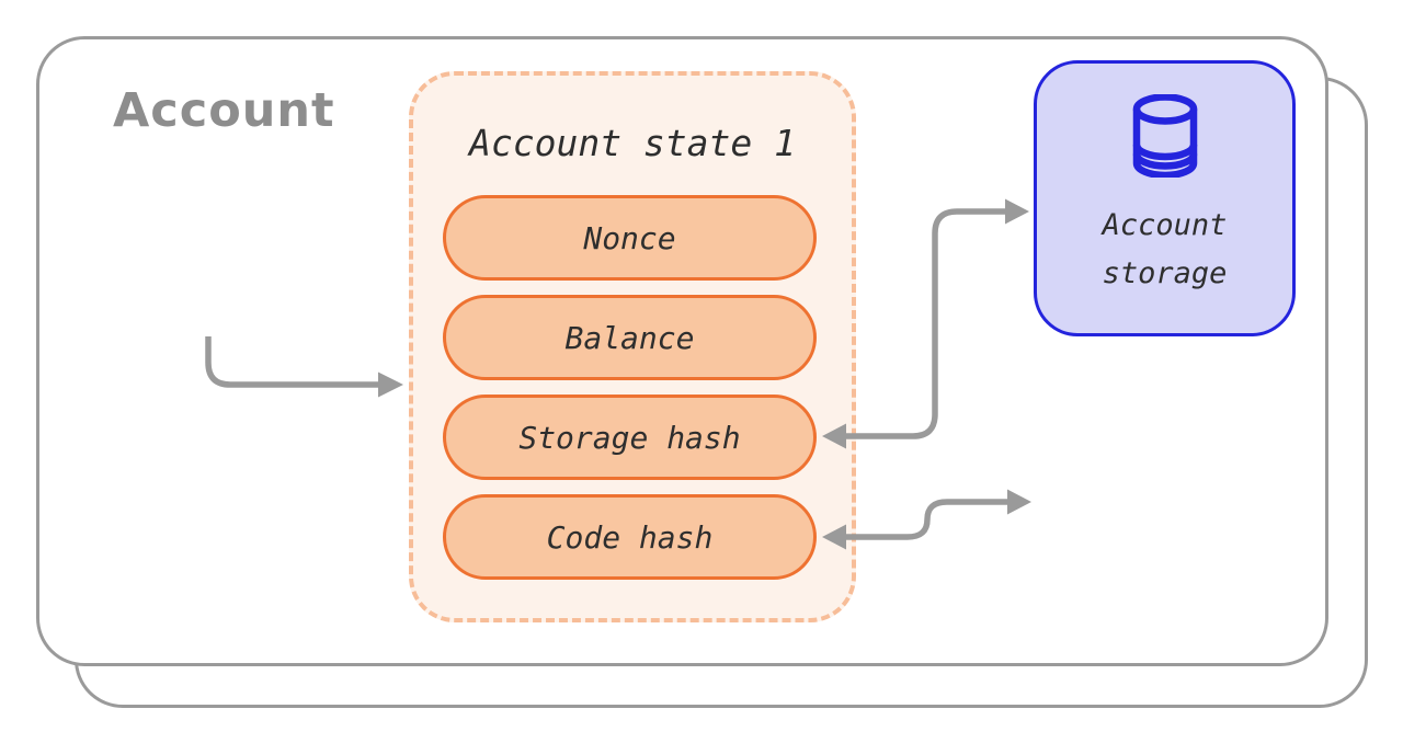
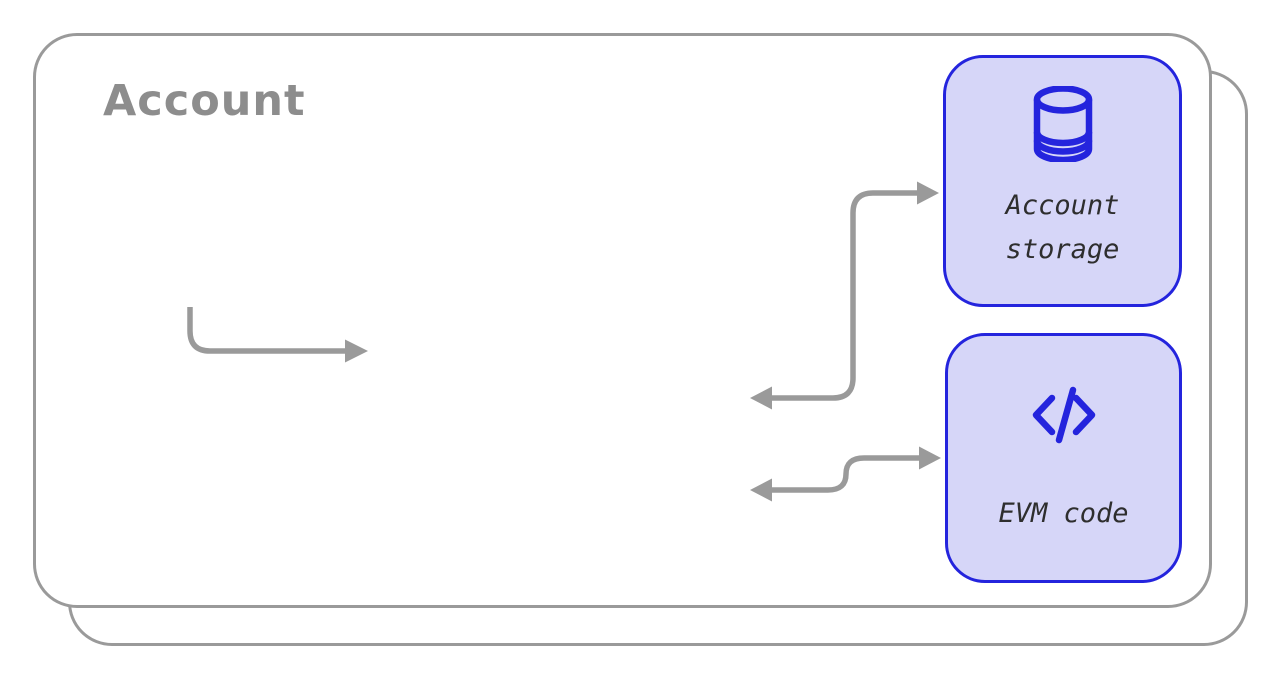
  Account
- Account state 1
- Nonce
- Balance
- Storage hash
- Code hash
  Account
  storage
+ EVM code
